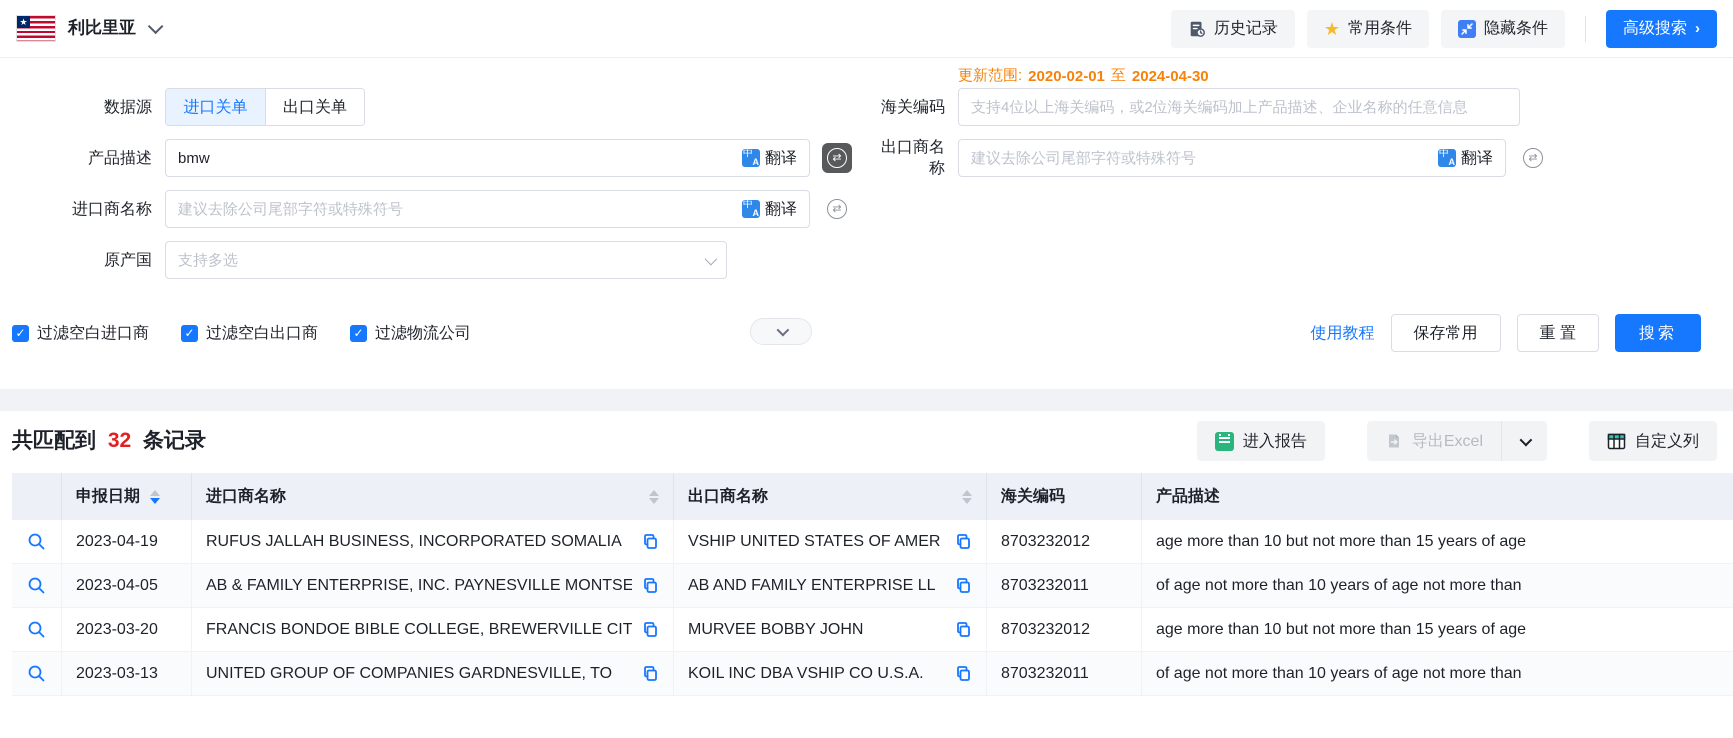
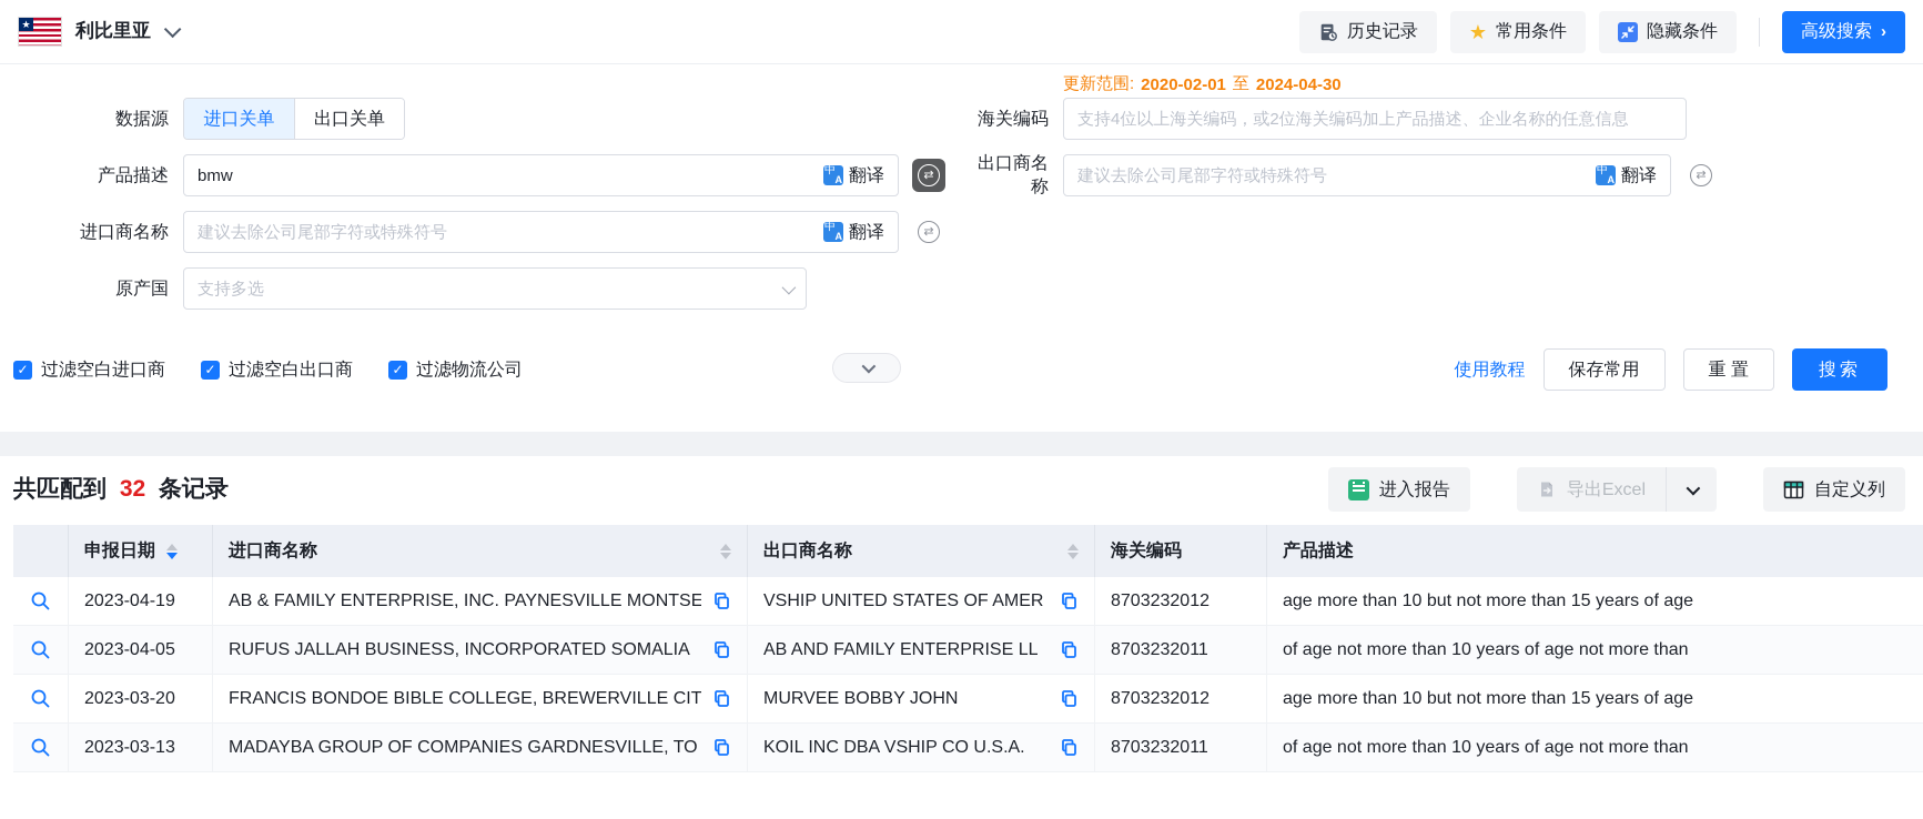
  ★
  利比里亚
  历史记录
  ★
  常用条件
  隐藏条件
  高级搜索
  ›
  数据源
  进口关单
  出口关单
  产品描述
  bmw
  中
  A
  翻译
  ⇄
  进口商名称
  建议去除公司尾部字符或特殊符号
  中
  A
  翻译
  ⇄
  原产国
  支持多选
  更新范围:
  2020-02-01
  至
  2024-04-30
  海关编码
  支持4位以上海关编码，或2位海关编码加上产品描述、企业名称的任意信息
  出口商名称
  建议去除公司尾部字符或特殊符号
  中
  A
  翻译
  ⇄
  ✓
  过滤空白进口商
  ✓
  过滤空白出口商
  ✓
  过滤物流公司
  使用教程
  保存常用
  重 置
  搜索
  共匹配到 32 条记录
  进入报告
  导出Excel
  自定义列
  申报日期
  进口商名称
  出口商名称
  海关编码
  产品描述
  2023-04-19
- RUFUS JALLAH BUSINESS, INCORPORATED SOMALIA
+ AB & FAMILY ENTERPRISE, INC. PAYNESVILLE MONTSE
  VSHIP UNITED STATES OF AMER
  8703232012
  age more than 10 but not more than 15 years of age
  2023-04-05
- AB & FAMILY ENTERPRISE, INC. PAYNESVILLE MONTSE
+ RUFUS JALLAH BUSINESS, INCORPORATED SOMALIA
  AB AND FAMILY ENTERPRISE LL
  8703232011
  of age not more than 10 years of age not more than
  2023-03-20
  FRANCIS BONDOE BIBLE COLLEGE, BREWERVILLE CIT
  MURVEE BOBBY JOHN
  8703232012
  age more than 10 but not more than 15 years of age
  2023-03-13
- UNITED GROUP OF COMPANIES GARDNESVILLE, TO
+ MADAYBA GROUP OF COMPANIES GARDNESVILLE, TO
  KOIL INC DBA VSHIP CO U.S.A.
  8703232011
  of age not more than 10 years of age not more than
